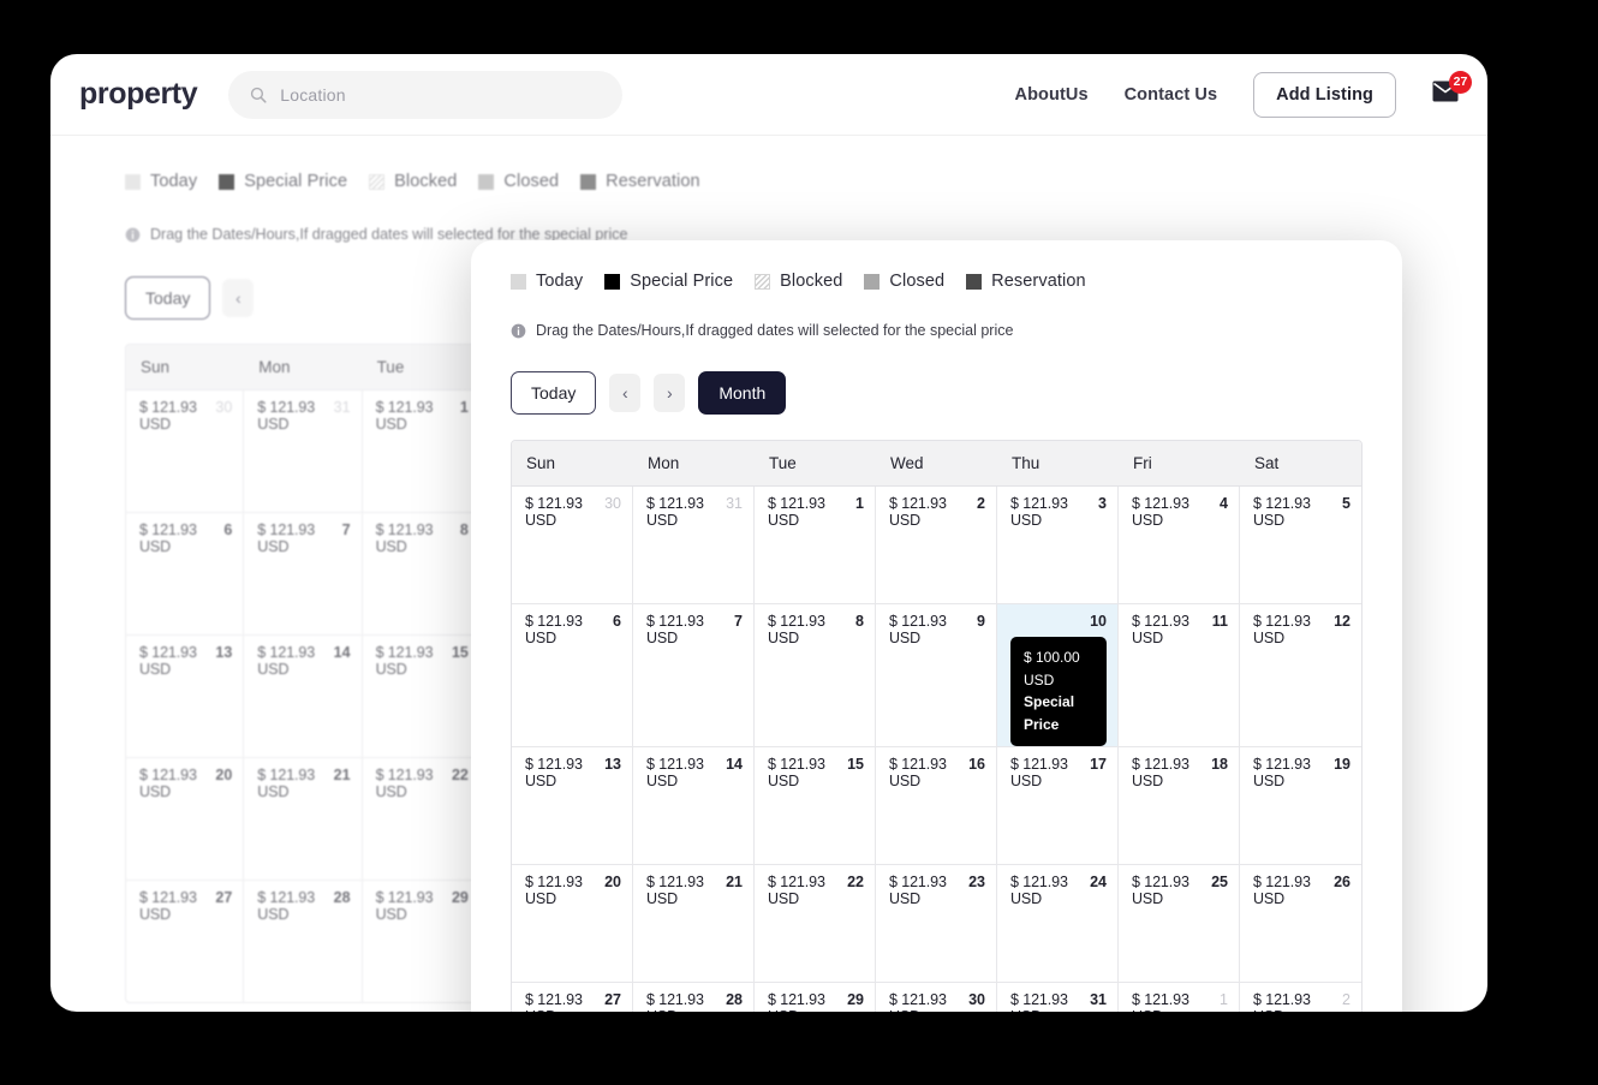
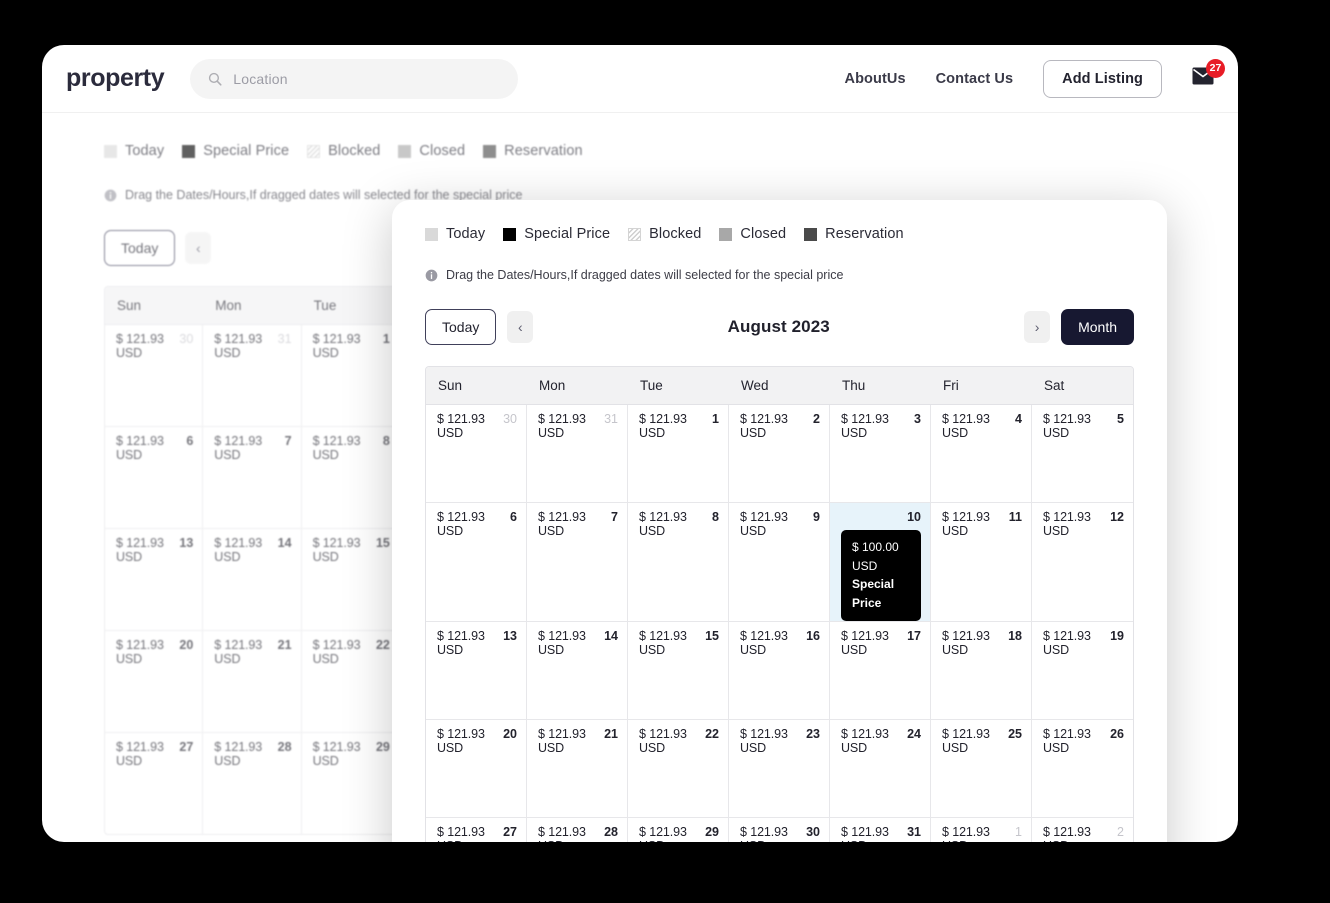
  property
  Location
  AboutUs
  Contact Us
  Add Listing
  27
  Today
  Special Price
  Blocked
  Closed
  Reservation
  Drag the Dates/Hours,If dragged dates will selected for the special price
  Today
  ‹
  Sun
  Mon
  Tue
  $ 121.93 USD
  $ 121.93 USD
  $ 121.93 USD
  1
  $ 121.93 USD
  6
  $ 121.93 USD
  7
  $ 121.93 USD
  8
  $ 121.93 USD
  13
  $ 121.93 USD
  14
  $ 121.93 USD
  15
  $ 121.93 USD
  20
  $ 121.93 USD
  21
  $ 121.93 USD
  22
  $ 121.93 USD
  27
  $ 121.93 USD
  28
  $ 121.93 USD
  29
  Today
  Special Price
  Blocked
  Closed
  Reservation
  Drag the Dates/Hours,If dragged dates will selected for the special price
  Today
  ‹
+ August 2023
  ›
  Month
  Sun
  Mon
  Tue
  Wed
  Thu
  Fri
  Sat
  $ 121.93 USD
  30
  $ 121.93 USD
  31
  $ 121.93 USD
  1
  $ 121.93 USD
  2
  $ 121.93 USD
  3
  $ 121.93 USD
  4
  $ 121.93 USD
  5
  $ 121.93 USD
  6
  $ 121.93 USD
  7
  $ 121.93 USD
  8
  $ 121.93 USD
  9
  10
  $ 100.00 USD
  Special Price
  $ 121.93 USD
  11
  $ 121.93 USD
  12
  $ 121.93 USD
  13
  $ 121.93 USD
  14
  $ 121.93 USD
  15
  $ 121.93 USD
  16
  $ 121.93 USD
  17
  $ 121.93 USD
  18
  $ 121.93 USD
  19
  $ 121.93 USD
  20
  $ 121.93 USD
  21
  $ 121.93 USD
  22
  $ 121.93 USD
  23
  $ 121.93 USD
  24
  $ 121.93 USD
  25
  $ 121.93 USD
  26
  $ 121.93
  27
  $ 121.93
  28
  $ 121.93
  29
  $ 121.93
  30
  $ 121.93
  31
  $ 121.93
  1
  $ 121.93
  2
